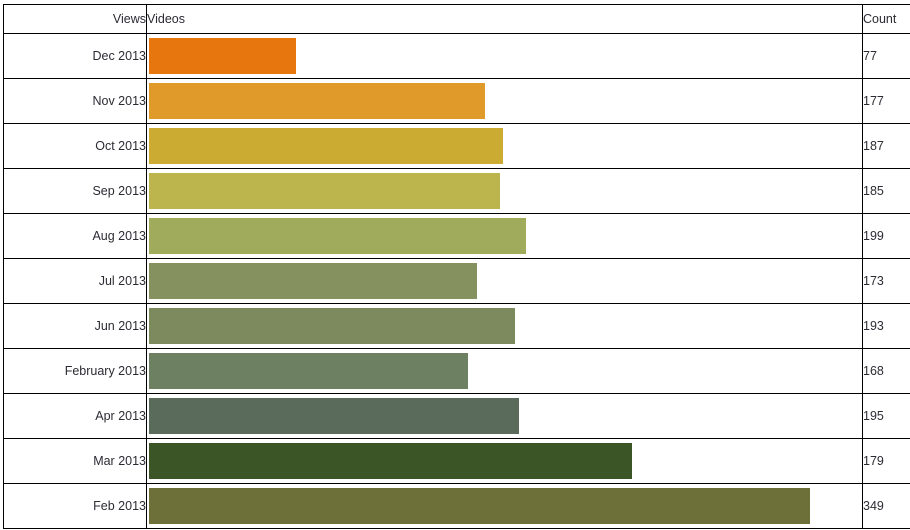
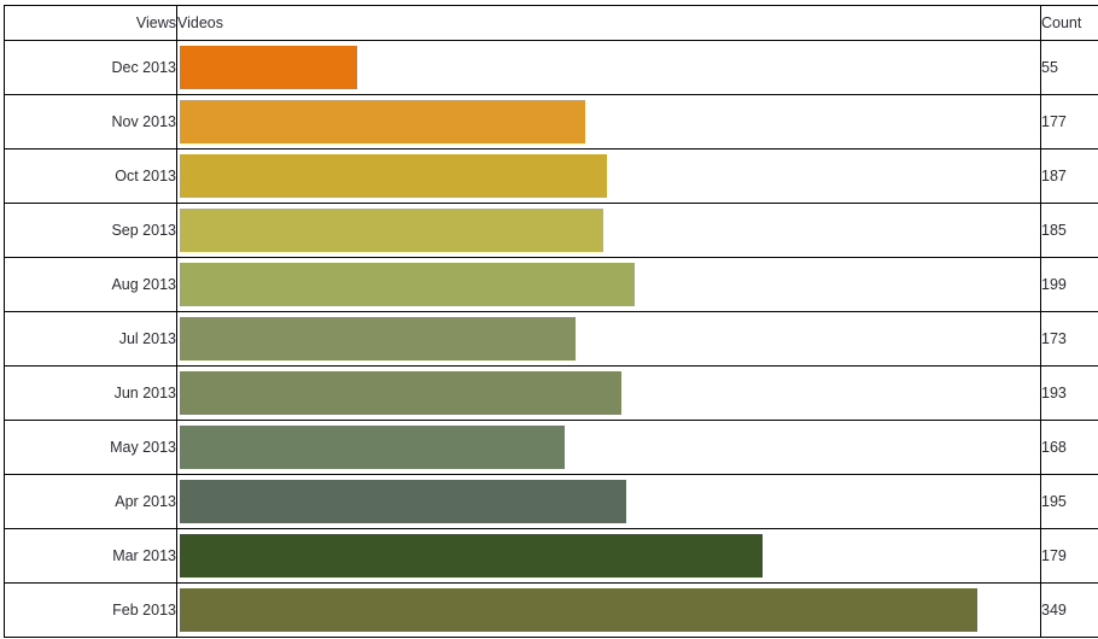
  Views	Videos	Count
- Dec 2013		77
+ Dec 2013		55
  Nov 2013		177
  Oct 2013		187
  Sep 2013		185
  Aug 2013		199
  Jul 2013		173
  Jun 2013		193
- February 2013		168
+ May 2013		168
  Apr 2013		195
  Mar 2013		179
  Feb 2013		349
